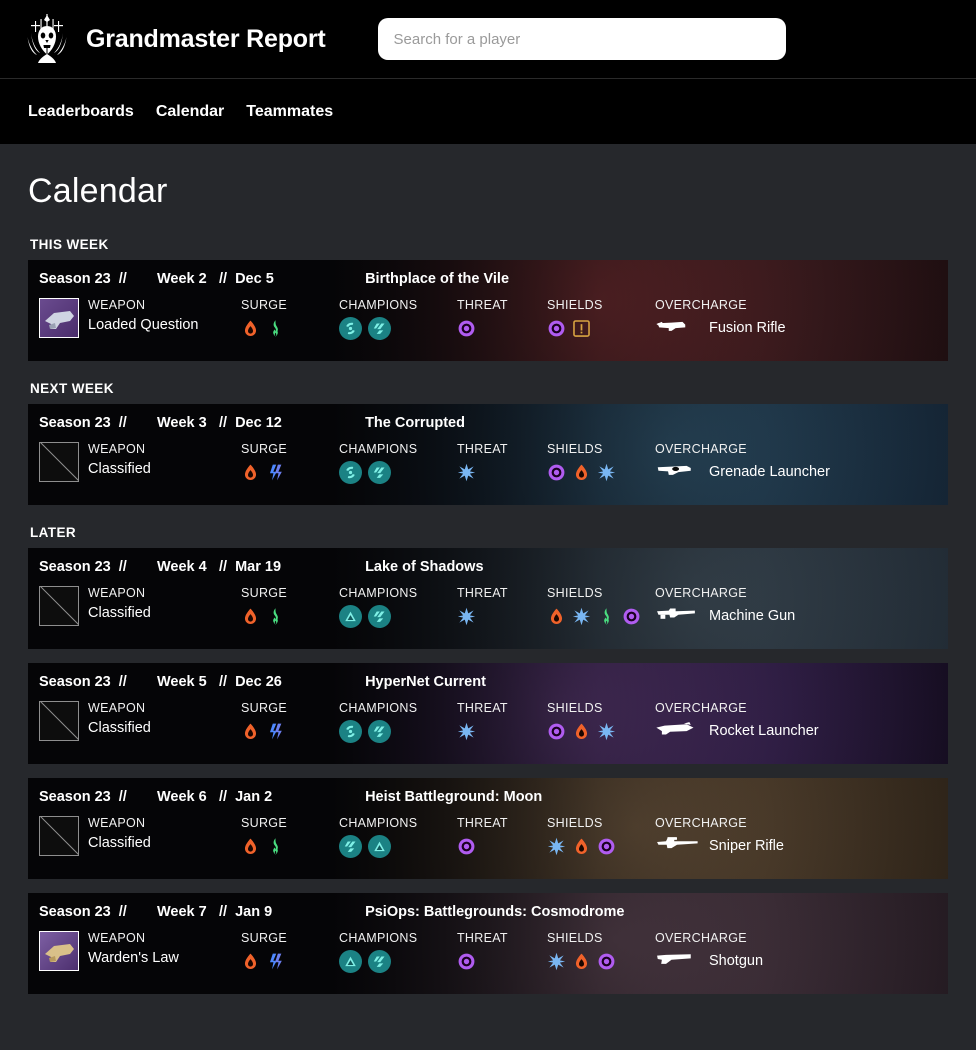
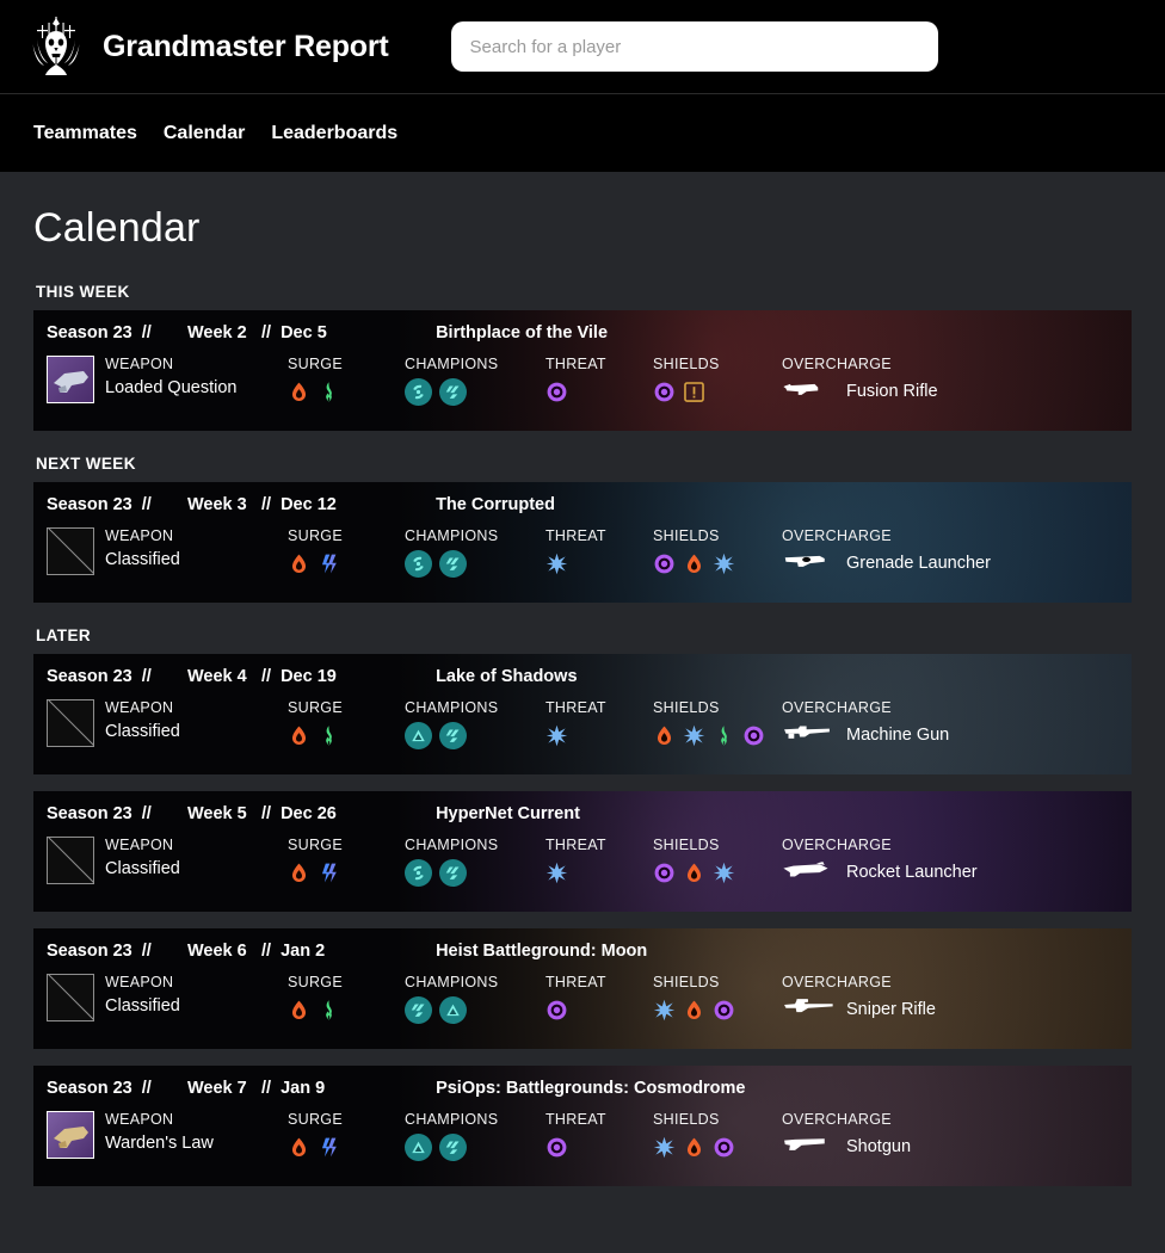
  Grandmaster Report
  Search for a player
- Leaderboards
+ Teammates
  Calendar
- Teammates
+ Leaderboards
  Calendar
  THIS WEEK
  Season 23 //
  Week 2
  //
  Dec 5
  Birthplace of the Vile
  WEAPON
  Loaded Question
  SURGE
  CHAMPIONS
  THREAT
  SHIELDS
  OVERCHARGE
  Fusion Rifle
  NEXT WEEK
  Season 23 //
  Week 3
  //
  Dec 12
  The Corrupted
  WEAPON
  Classified
  SURGE
  CHAMPIONS
  THREAT
  SHIELDS
  OVERCHARGE
  Grenade Launcher
  LATER
  Season 23 //
  Week 4
  //
- Mar 19
+ Dec 19
  Lake of Shadows
  WEAPON
  Classified
  SURGE
  CHAMPIONS
  THREAT
  SHIELDS
  OVERCHARGE
  Machine Gun
  Season 23 //
  Week 5
  //
  Dec 26
  HyperNet Current
  WEAPON
  Classified
  SURGE
  CHAMPIONS
  THREAT
  SHIELDS
  OVERCHARGE
  Rocket Launcher
  Season 23 //
  Week 6
  //
  Jan 2
  Heist Battleground: Moon
  WEAPON
  Classified
  SURGE
  CHAMPIONS
  THREAT
  SHIELDS
  OVERCHARGE
  Sniper Rifle
  Season 23 //
  Week 7
  //
  Jan 9
  PsiOps: Battlegrounds: Cosmodrome
  WEAPON
  Warden's Law
  SURGE
  CHAMPIONS
  THREAT
  SHIELDS
  OVERCHARGE
  Shotgun
